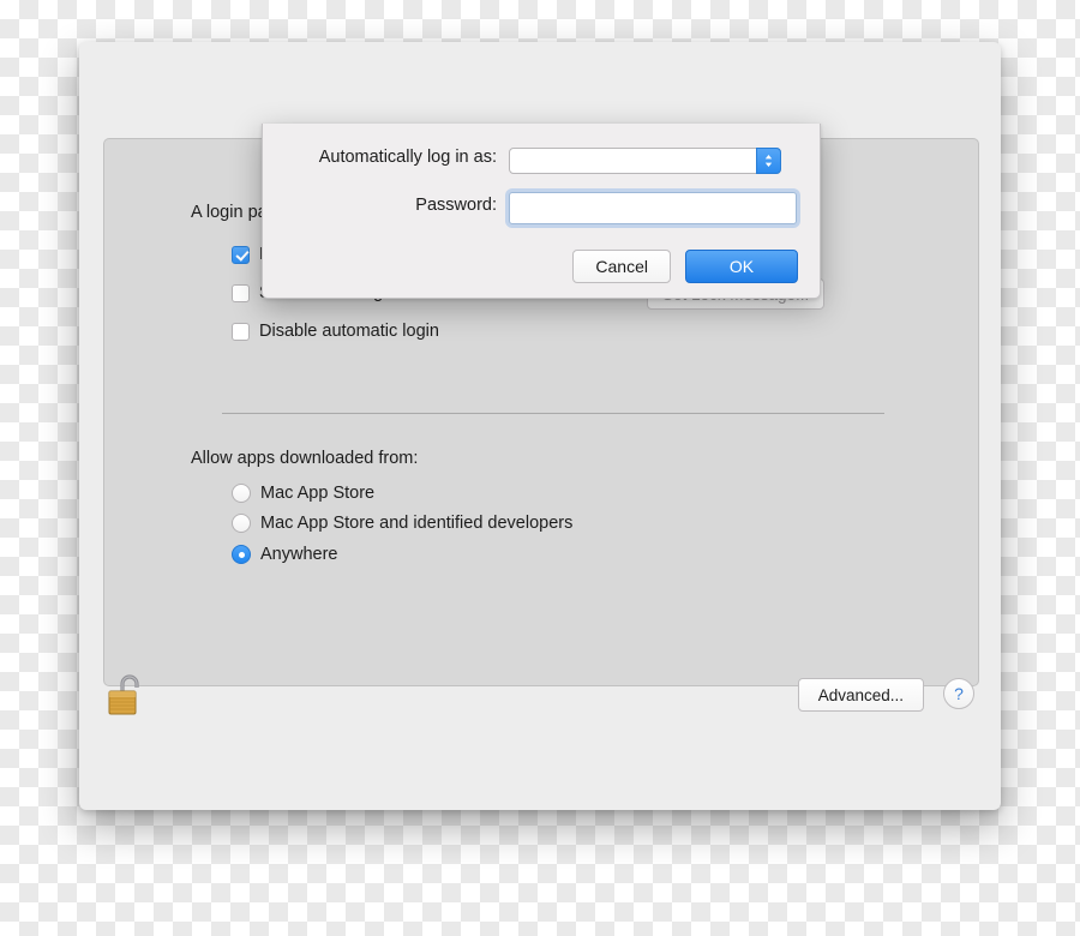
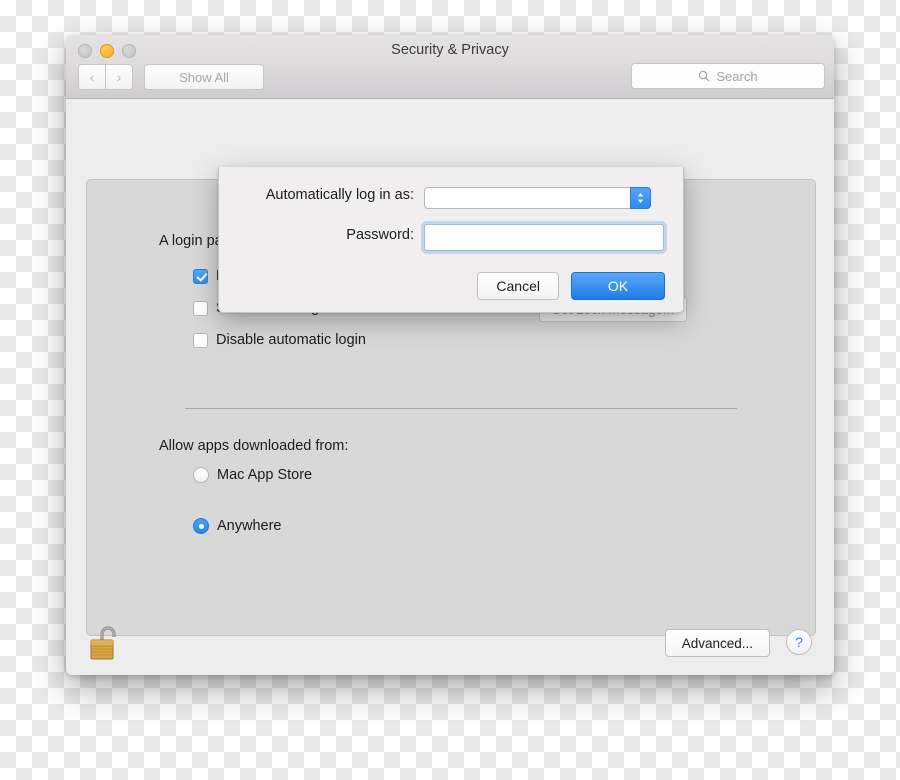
+ Security & Privacy
+ ‹
+ ›
+ Show All
+ Search
  Disable automatic login
  Allow apps downloaded from:
  Mac App Store
- Mac App Store and identified developers
  Anywhere
  Advanced...
  ?
  Automatically log in as:
  Password:
  Cancel
  OK
